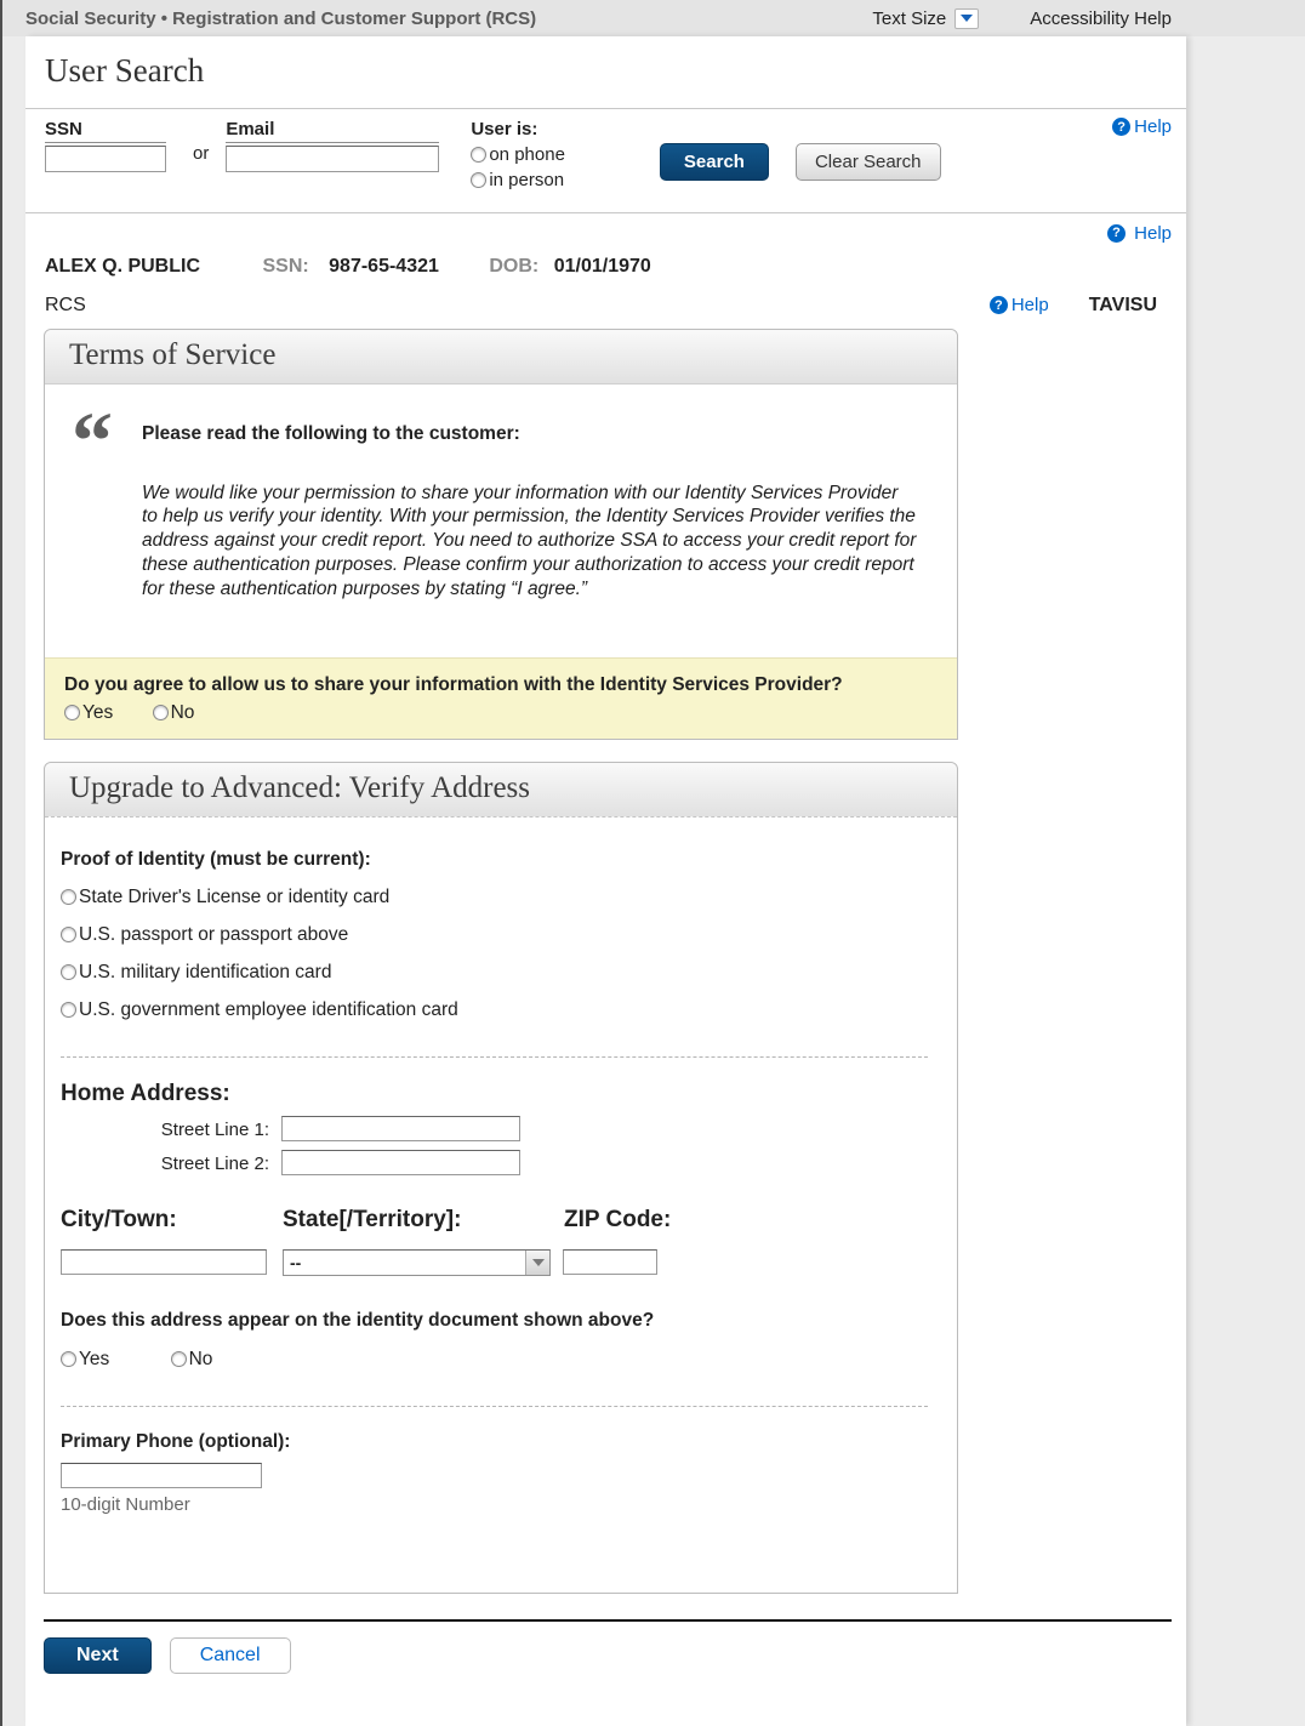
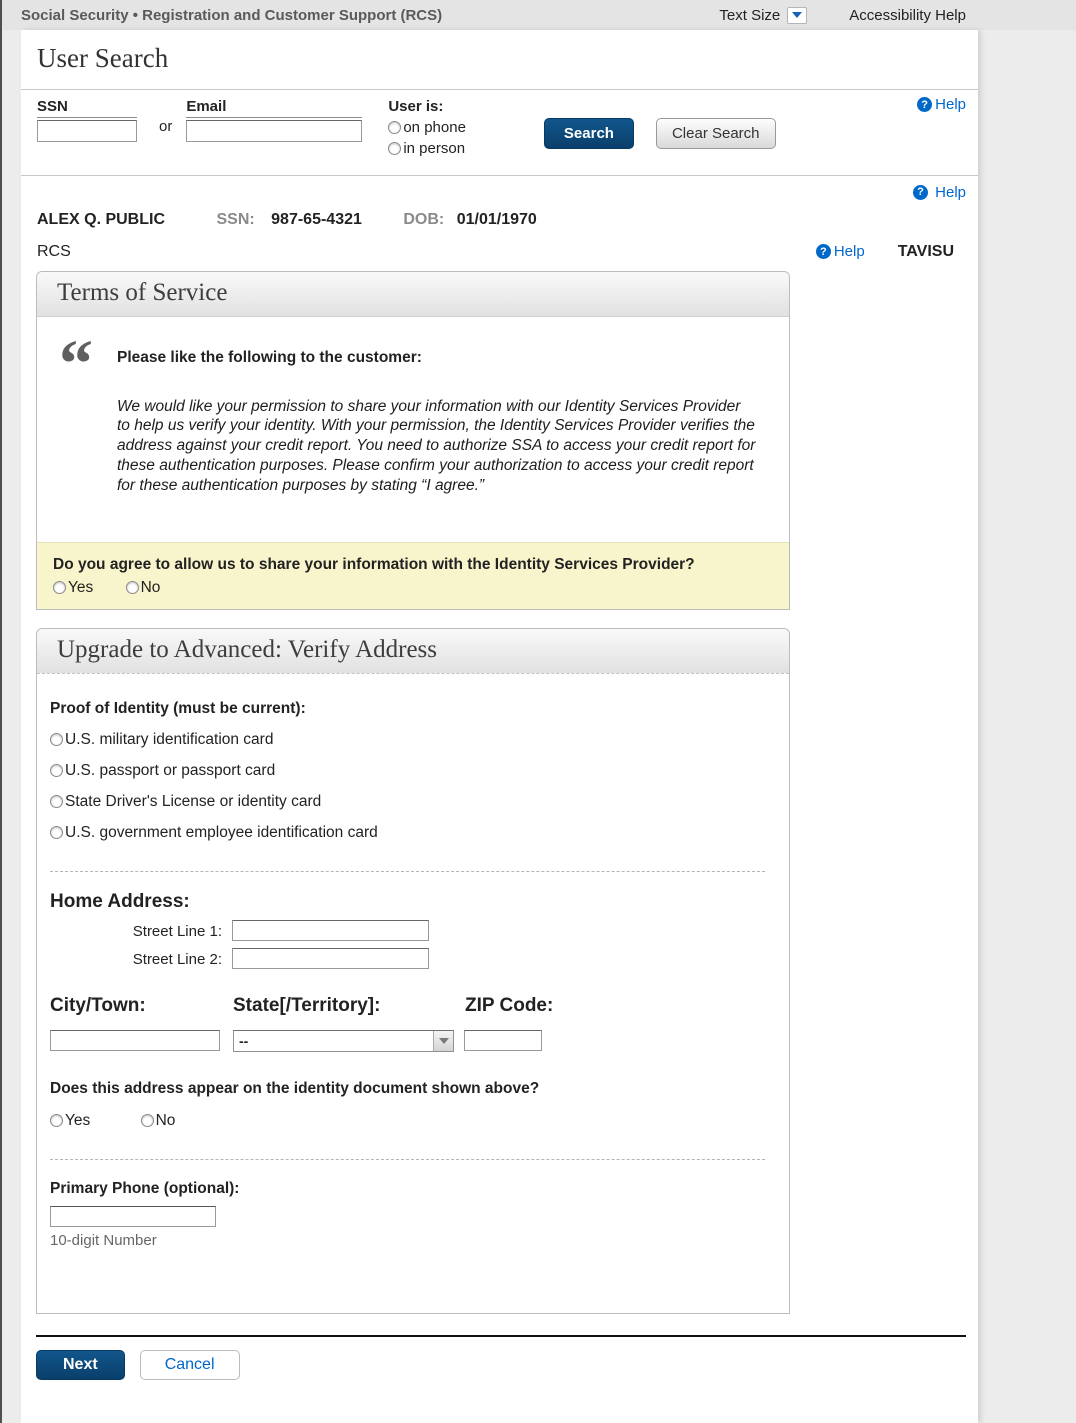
  Social Security • Registration and Customer Support (RCS)
  Text Size
  Accessibility Help
  User Search
  SSN
  or
  Email
  User is:
  on phone
  in person
  Search
  Clear Search
  ?
  Help
  ?
  Help
  ALEX Q. PUBLIC SSN: 987-65-4321 DOB: 01/01/1970
  RCS
  ?
  Help
  TAVISU
  Terms of Service
  “
- Please read the following to the customer:
+ Please like the following to the customer:
  We would like your permission to share your information with our Identity Services Provider to help us verify your identity. With your permission, the Identity Services Provider verifies the address against your credit report. You need to authorize SSA to access your credit report for these authentication purposes. Please confirm your authorization to access your credit report for these authentication purposes by stating “I agree.”
  Do you agree to allow us to share your information with the Identity Services Provider?
  Yes No
  Upgrade to Advanced: Verify Address
  Proof of Identity (must be current):
- State Driver's License or identity card
+ U.S. military identification card
- U.S. passport or passport above
+ U.S. passport or passport card
- U.S. military identification card
+ State Driver's License or identity card
  U.S. government employee identification card
  Home Address:
  Street Line 1:
  Street Line 2:
  City/Town:
  State[/Territory]:
  ZIP Code:
  --
  Does this address appear on the identity document shown above?
  Yes No
  Primary Phone (optional):
  10-digit Number
  Next
  Cancel
